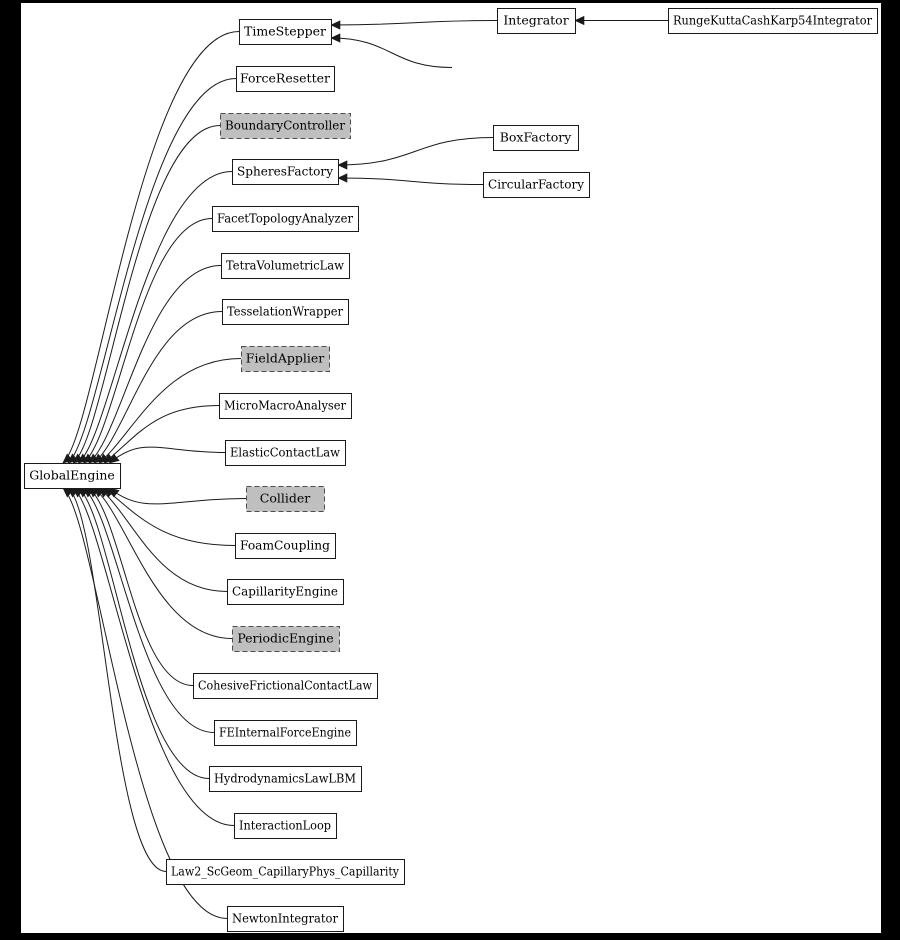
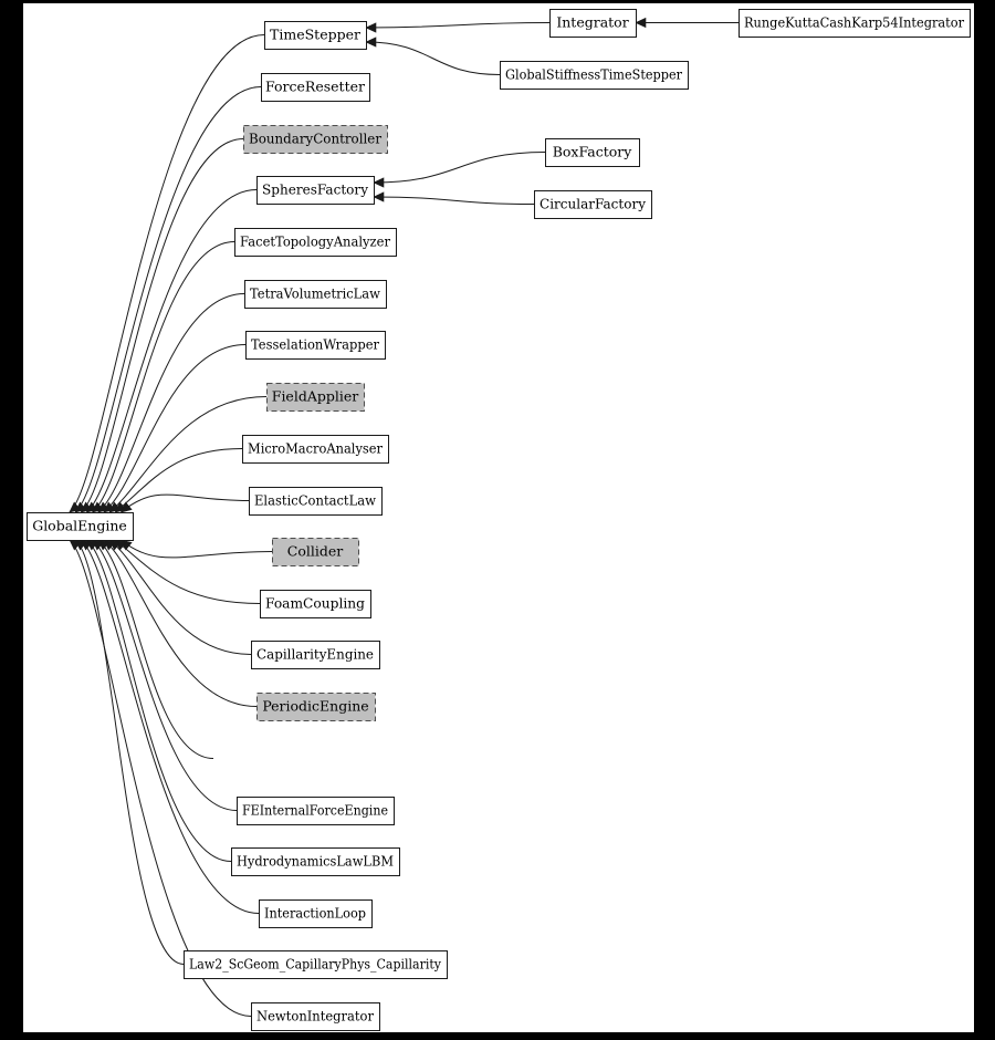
  GlobalEngine
  TimeStepper
  ForceResetter
  BoundaryController
  SpheresFactory
  FacetTopologyAnalyzer
  TetraVolumetricLaw
  TesselationWrapper
  FieldApplier
  MicroMacroAnalyser
  ElasticContactLaw
  Collider
  FoamCoupling
  CapillarityEngine
  PeriodicEngine
- CohesiveFrictionalContactLaw
  FEInternalForceEngine
  HydrodynamicsLawLBM
  InteractionLoop
  Law2_ScGeom_CapillaryPhys_Capillarity
  NewtonIntegrator
  Integrator
+ GlobalStiffnessTimeStepper
  BoxFactory
  CircularFactory
  RungeKuttaCashKarp54Integrator
